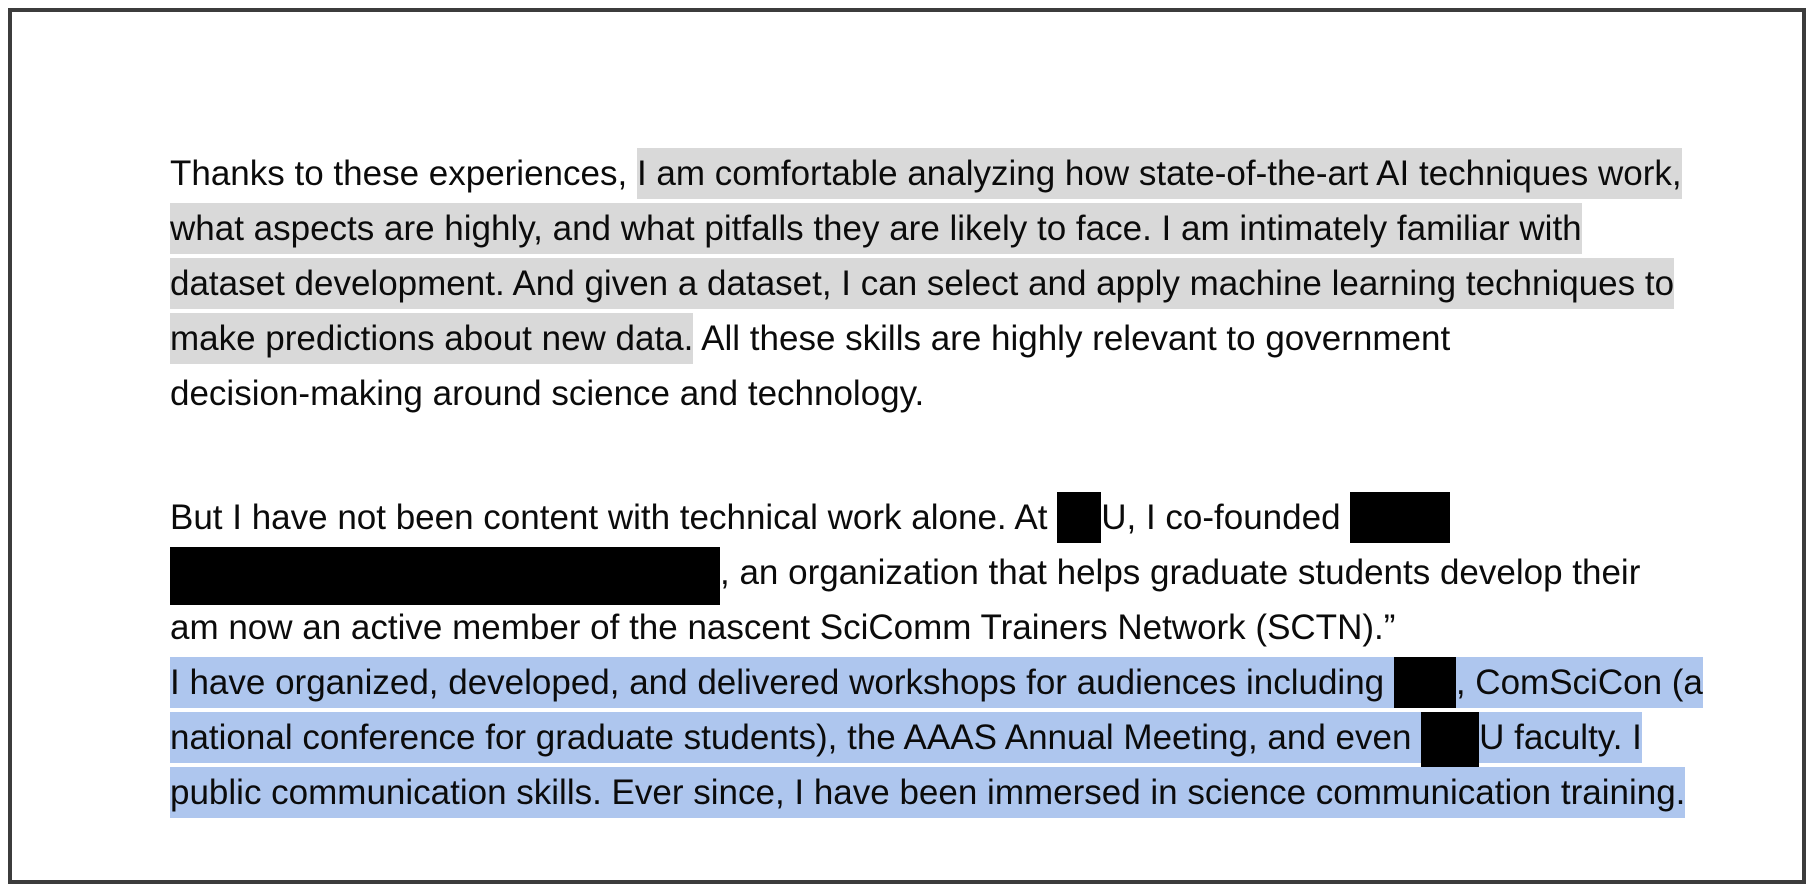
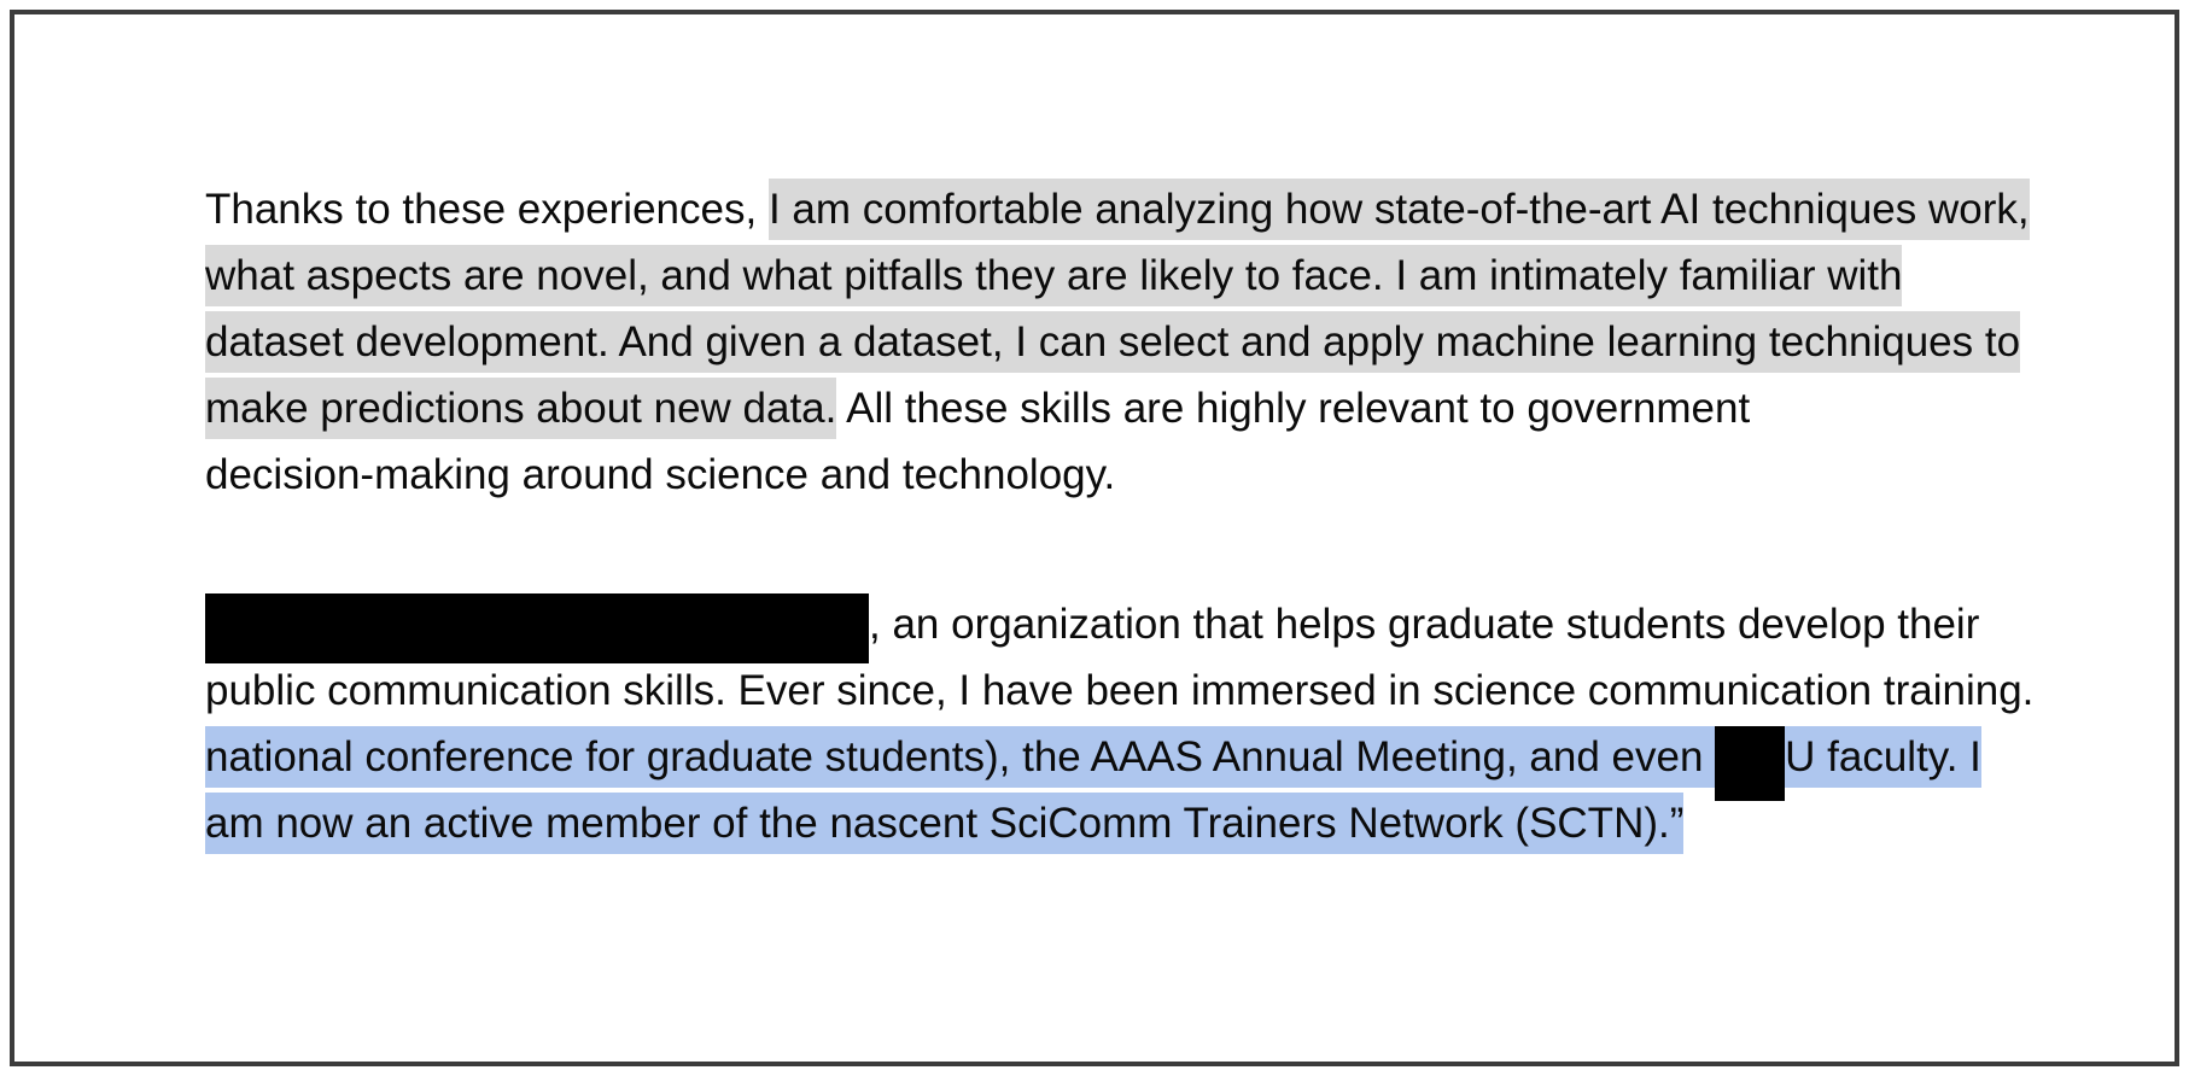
  Thanks to these experiences, I am comfortable analyzing how state-of-the-art AI techniques work,
- what aspects are highly, and what pitfalls they are likely to face. I am intimately familiar with
+ what aspects are novel, and what pitfalls they are likely to face. I am intimately familiar with
  dataset development. And given a dataset, I can select and apply machine learning techniques to
  make predictions about new data. All these skills are highly relevant to government
  decision-making around science and technology.
- But I have not been content with technical work alone. At U, I co-founded
  , an organization that helps graduate students develop their
- am now an active member of the nascent SciComm Trainers Network (SCTN).”
+ public communication skills. Ever since, I have been immersed in science communication training.
- I have organized, developed, and delivered workshops for audiences including , ComSciCon (a
  national conference for graduate students), the AAAS Annual Meeting, and even U faculty. I
- public communication skills. Ever since, I have been immersed in science communication training.
+ am now an active member of the nascent SciComm Trainers Network (SCTN).”
